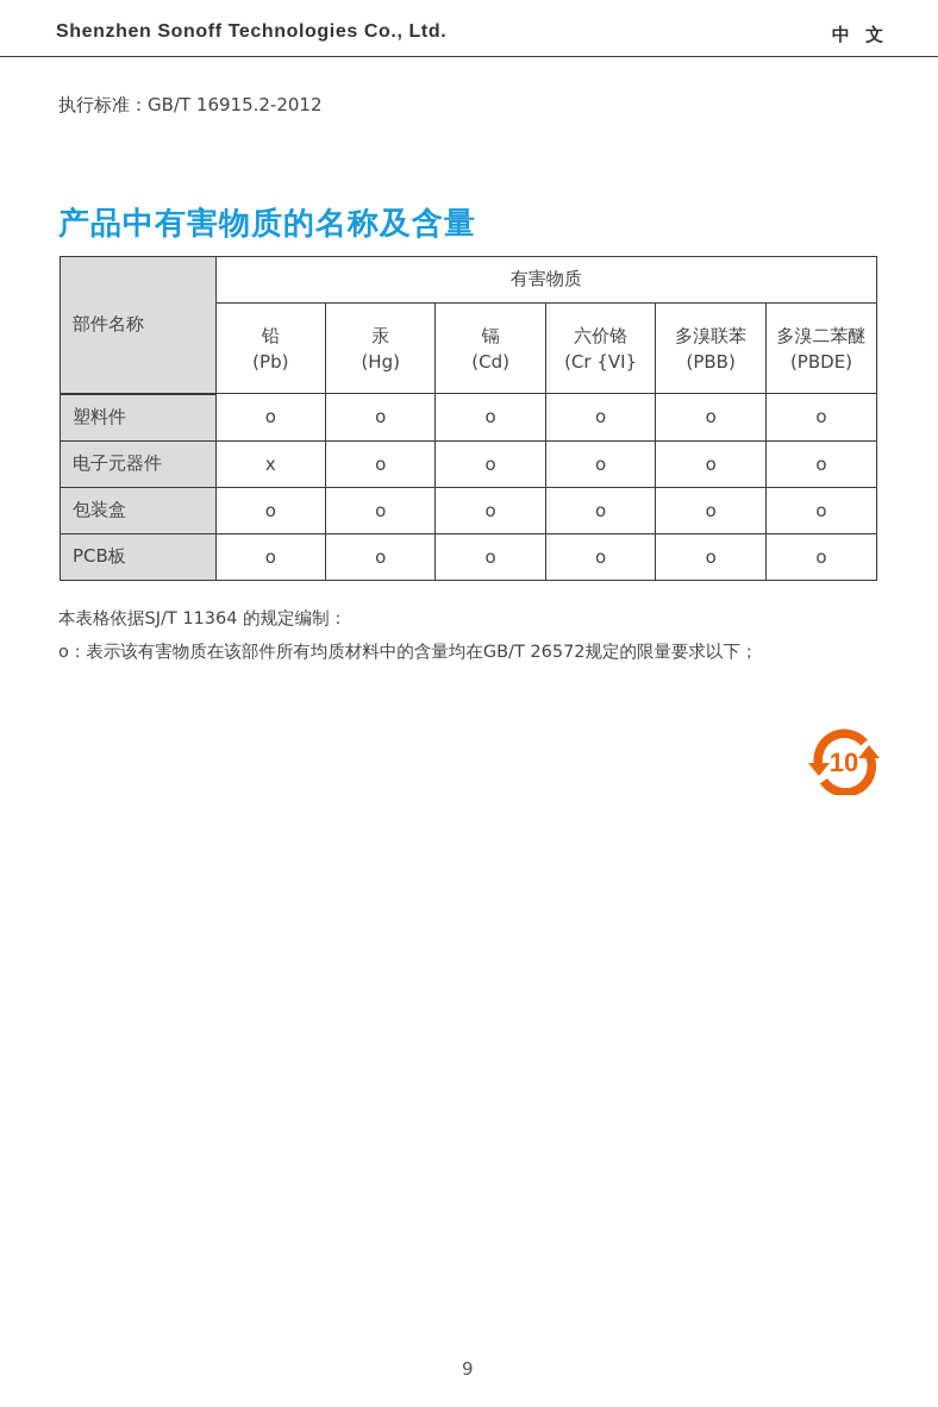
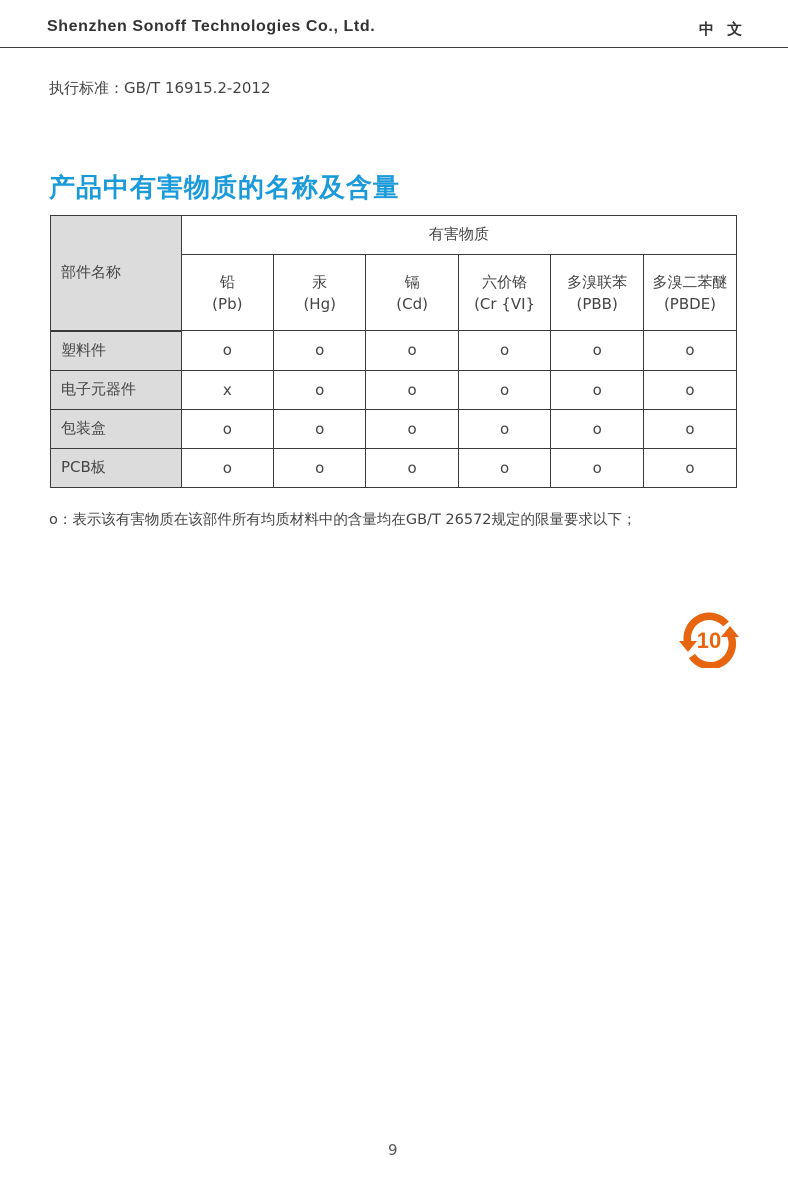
  Shenzhen Sonoff Technologies Co., Ltd.
  中 文
  执行标准：GB/T 16915.2-2012
  产品中有害物质的名称及含量
  部件名称	有害物质
  铅 (Pb)	汞 (Hg)	镉 (Cd)	六价铬 (Cr {VI}	多溴联苯 (PBB)	多溴二苯醚 (PBDE)
  塑料件	o	o	o	o	o	o
  电子元器件	x	o	o	o	o	o
  包装盒	o	o	o	o	o	o
  PCB板	o	o	o	o	o	o
- 本表格依据SJ/T 11364 的规定编制：
  o：表示该有害物质在该部件所有均质材料中的含量均在GB/T 26572规定的限量要求以下；
  10
  9
